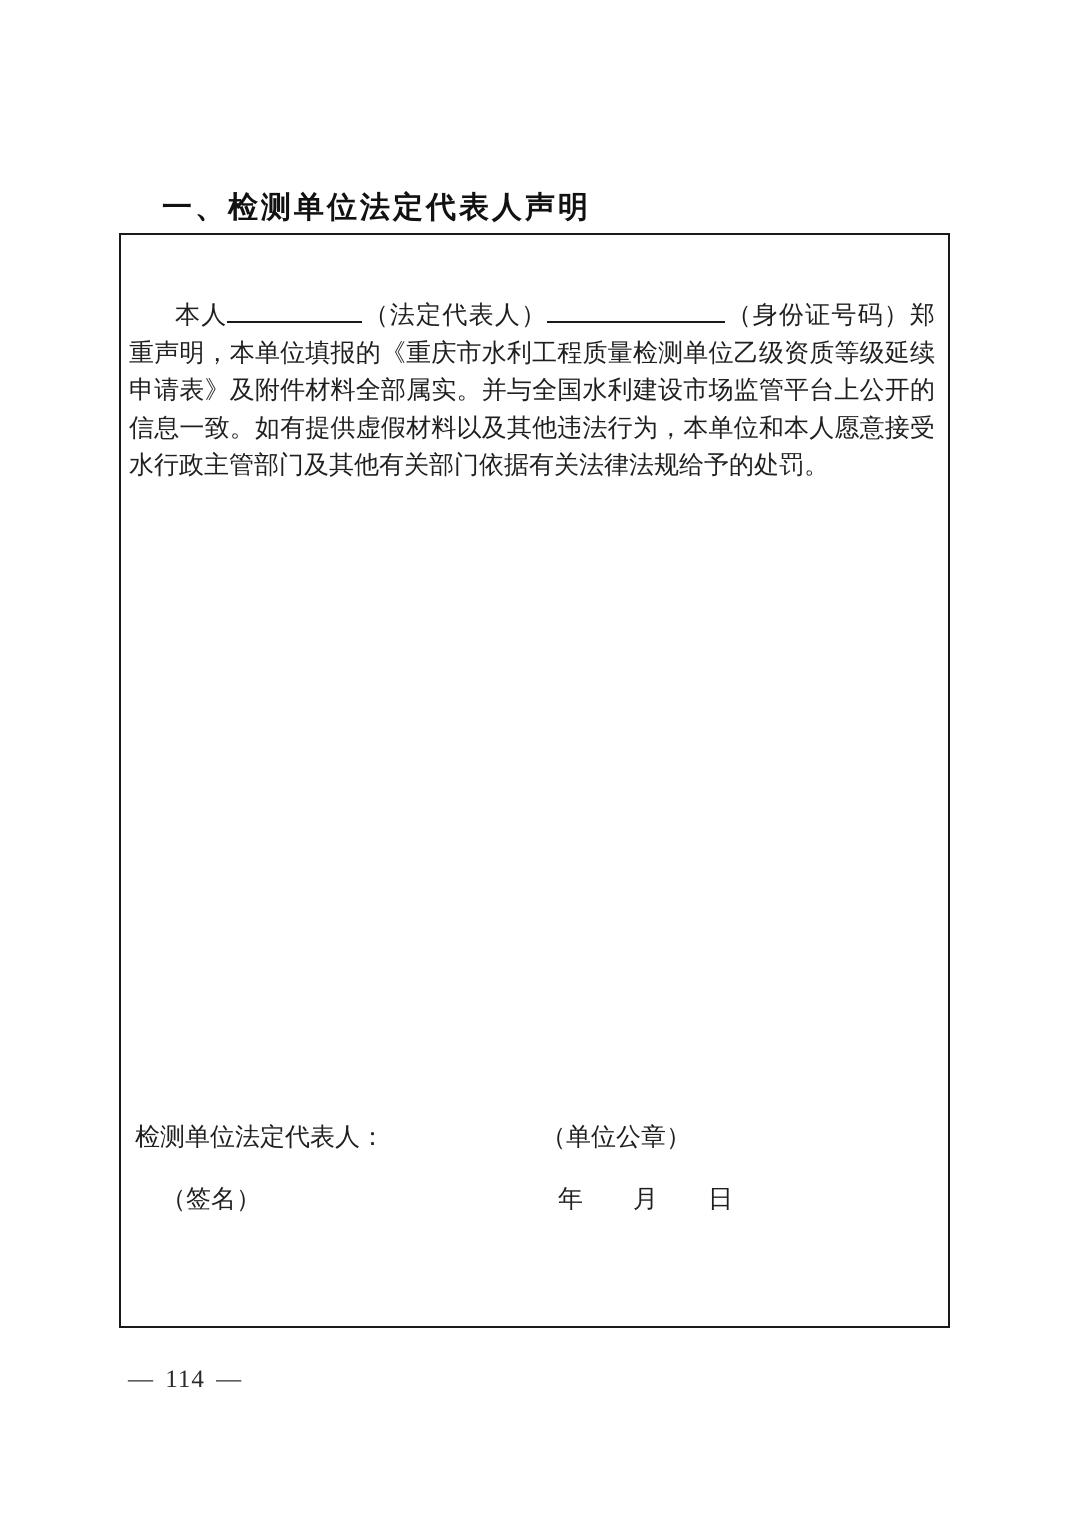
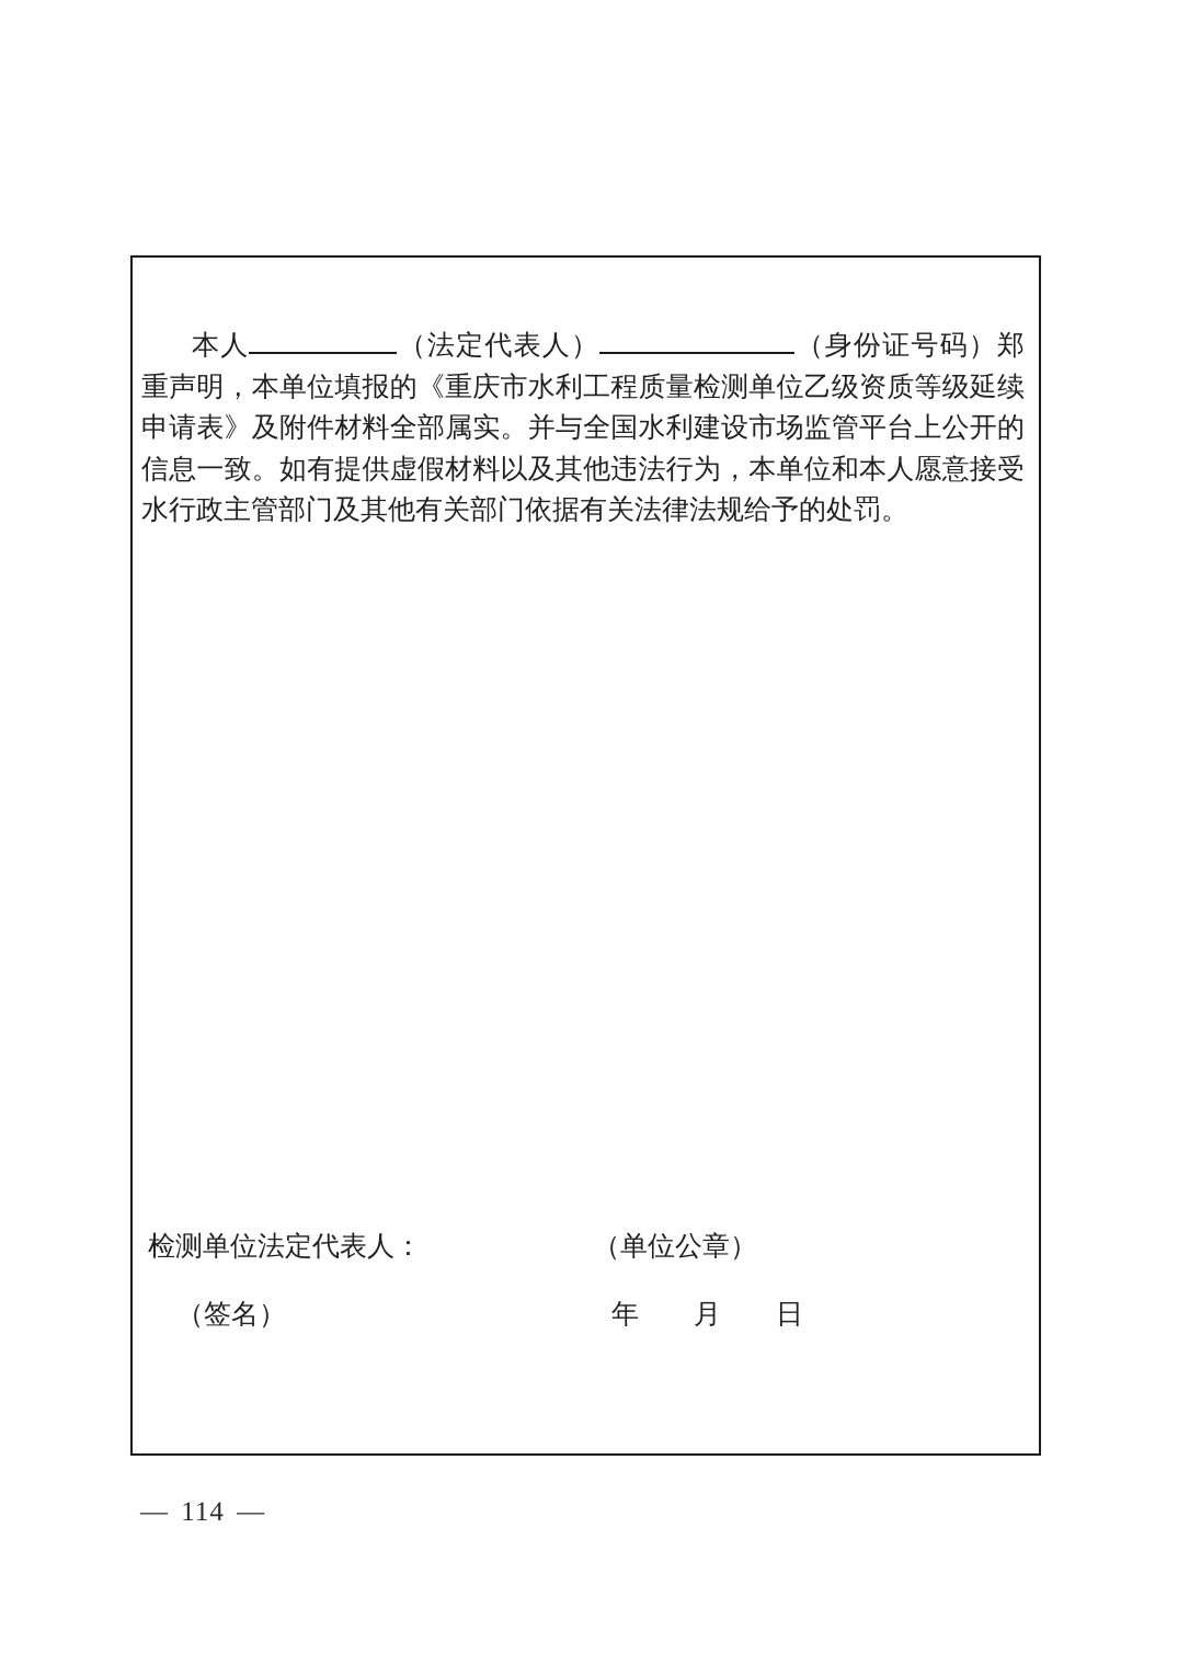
- 一、检测单位法定代表人声明
  本人 （法定代表人） （身份证号码）郑重声明，本单位填报的《重庆市水利工程质量检测单位乙级资质等级延续申请表》及附件材料全部属实。并与全国水利建设市场监管平台上公开的信息一致。如有提供虚假材料以及其他违法行为，本单位和本人愿意接受水行政主管部门及其他有关部门依据有关法律法规给予的处罚。
  检测单位法定代表人：
  （单位公章）
  （签名）
  年
  月
  日
  — 114 —
